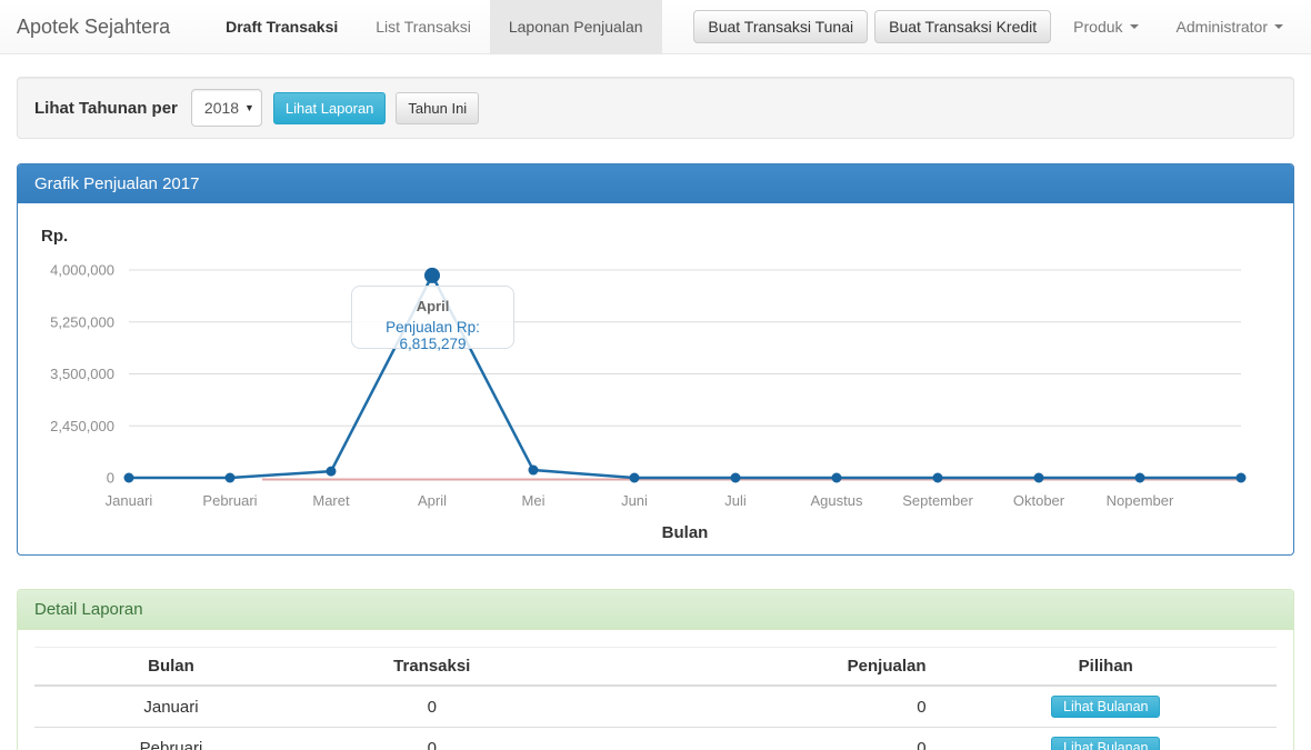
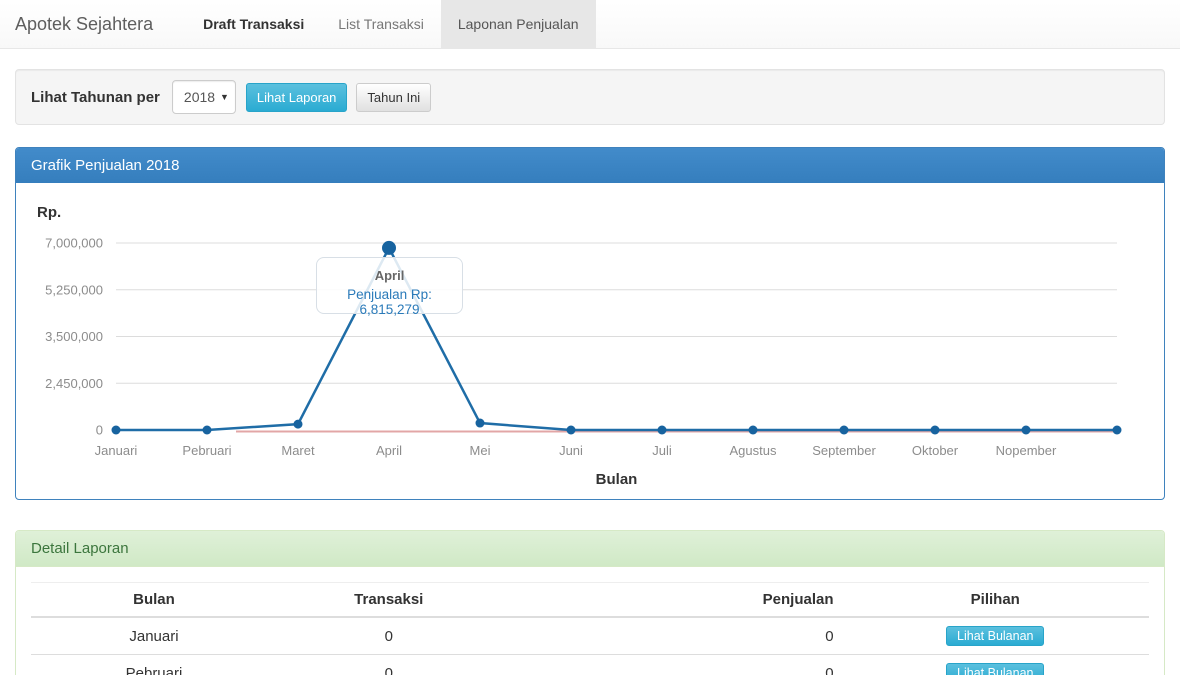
  Apotek Sejahtera
  Draft Transaksi
  List Transaksi
  Laponan Penjualan
- Buat Transaksi Tunai
- Buat Transaksi Kredit
- Produk
- Administrator
  Lihat Tahunan per
  2018
  ▼
  Lihat Laporan
  Tahun Ini
- Grafik Penjualan 2017
+ Grafik Penjualan 2018
  Rp.
  0
  2,450,000
  3,500,000
  5,250,000
- 4,000,000
+ 7,000,000
  Januari
  Pebruari
  Maret
  April
  Mei
  Juni
  Juli
  Agustus
  September
  Oktober
  Nopember
  Bulan
  April
  Penjualan Rp: 6,815,279
  Detail Laporan
  Bulan	Transaksi	Penjualan	Pilihan
  Januari	0	0	Lihat Bulanan
  Pebruari	0	0	Lihat Bulanan
